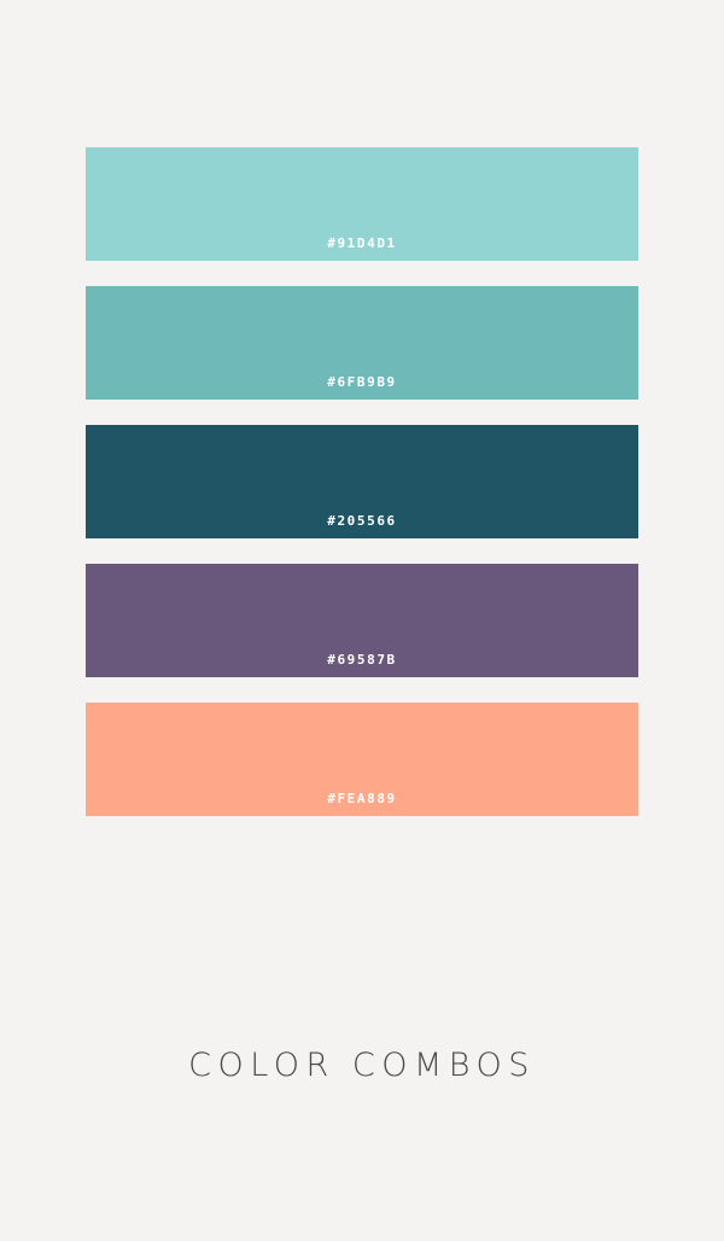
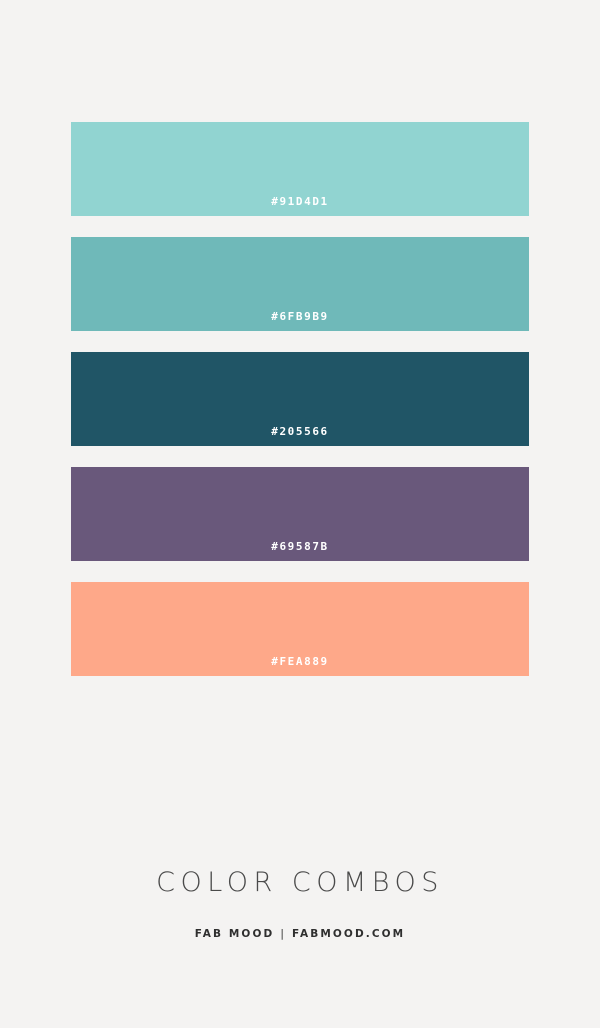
  #91D4D1
  #6FB9B9
  #205566
  #69587B
  #FEA889
  COLOR COMBOS
+ FAB MOOD | FABMOOD.COM
